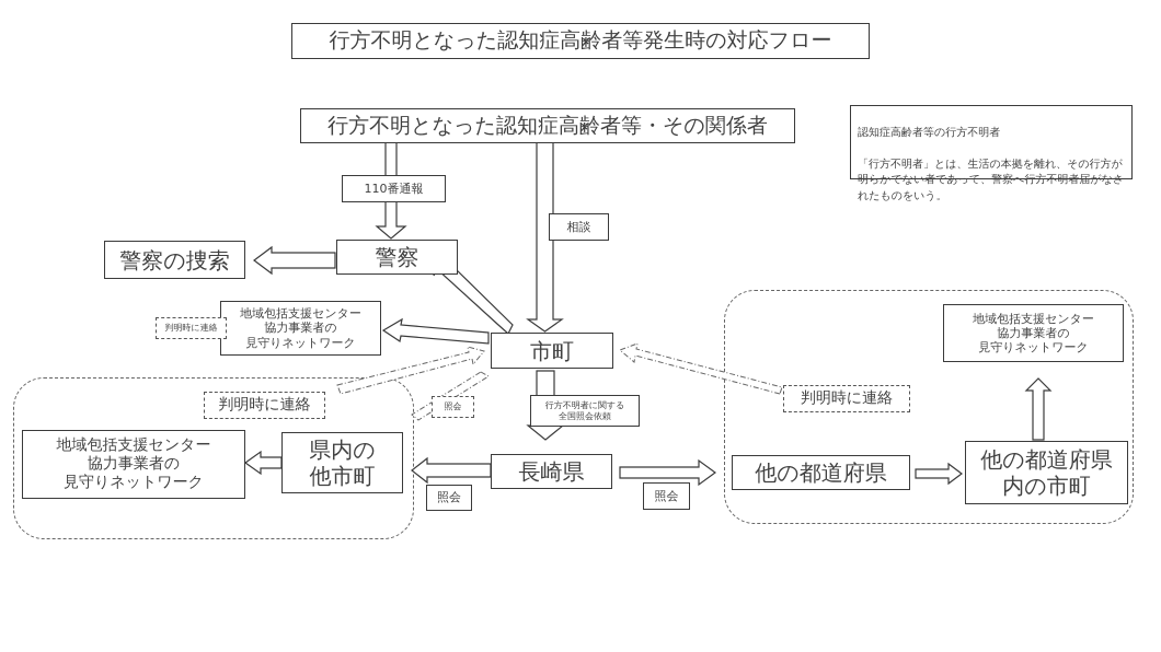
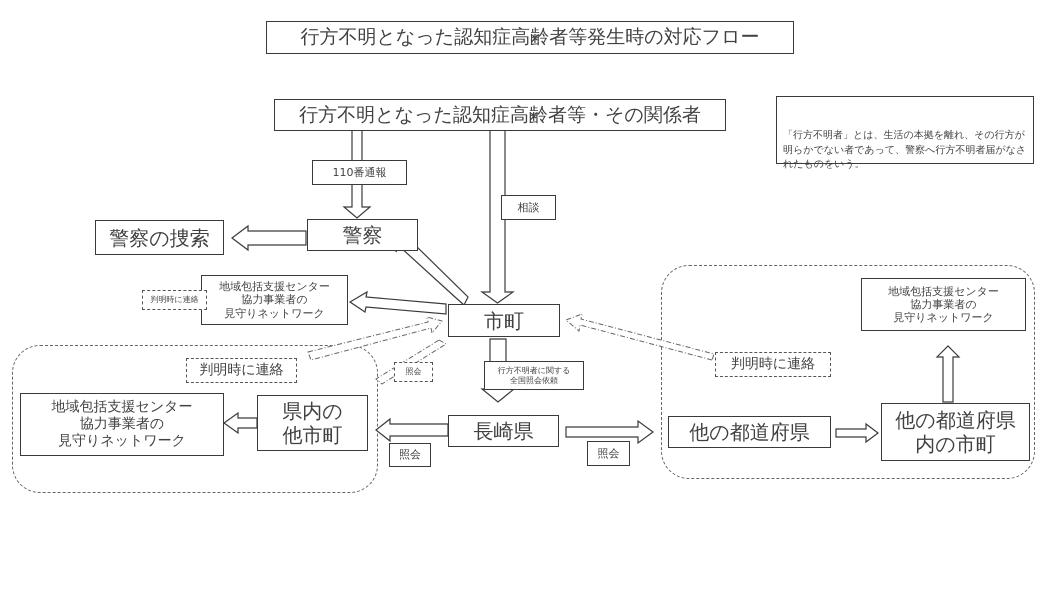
  行方不明となった認知症高齢者等発生時の対応フロー
- 認知症高齢者等の行方不明者
  「行方不明者」とは、生活の本拠を離れ、その行方が明らかでない者であって、警察へ行方不明者届がなされたものをいう。
  行方不明となった認知症高齢者等・その関係者
  110番通報
  相談
  警察
  警察の捜索
  地域包括支援センター
  協力事業者の
  見守りネットワーク
  判明時に連絡
  市町
  判明時に連絡
  照会
  行方不明者に関する
  全国照会依頼
  長崎県
  県内の
  他市町
  地域包括支援センター
  協力事業者の
  見守りネットワーク
  照会
  照会
  他の都道府県
  他の都道府県
  内の市町
  地域包括支援センター
  協力事業者の
  見守りネットワーク
  判明時に連絡
